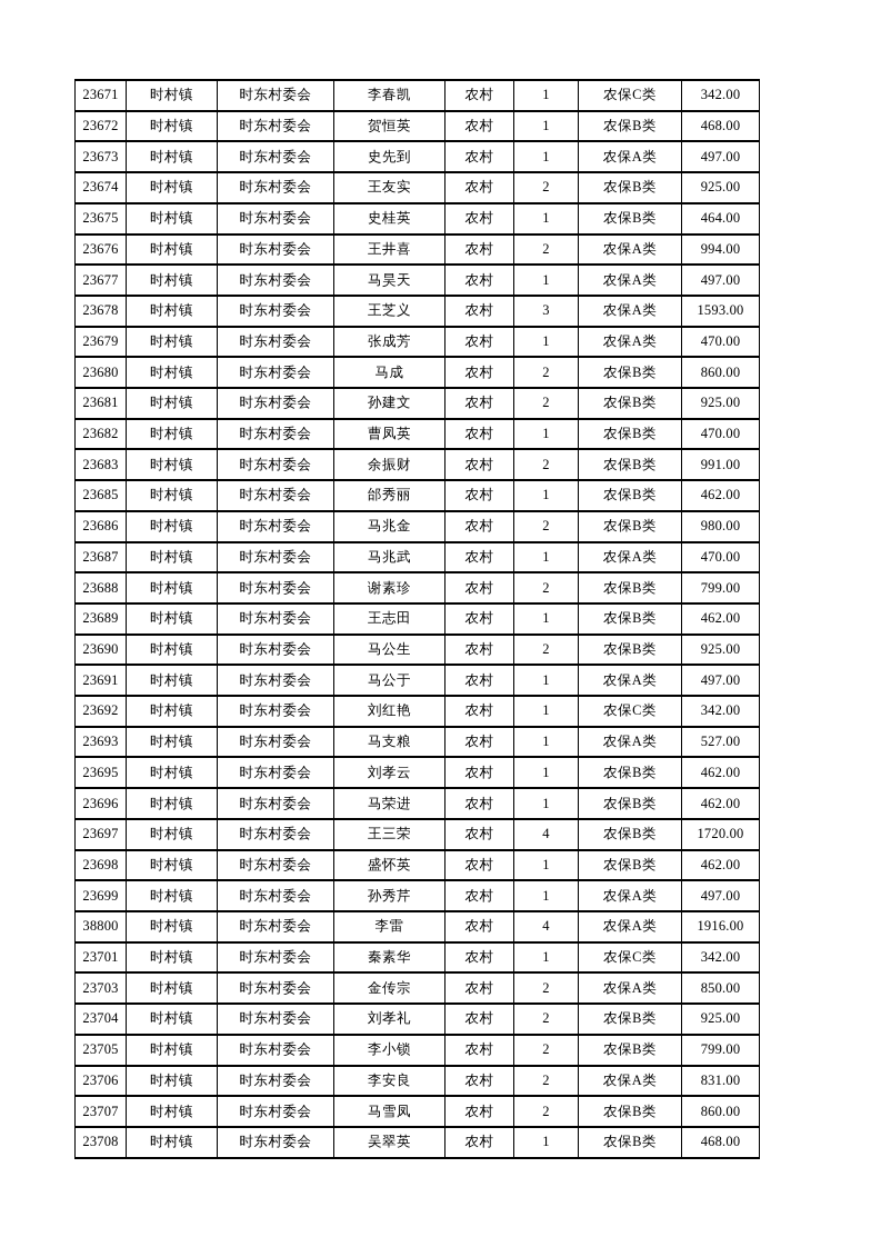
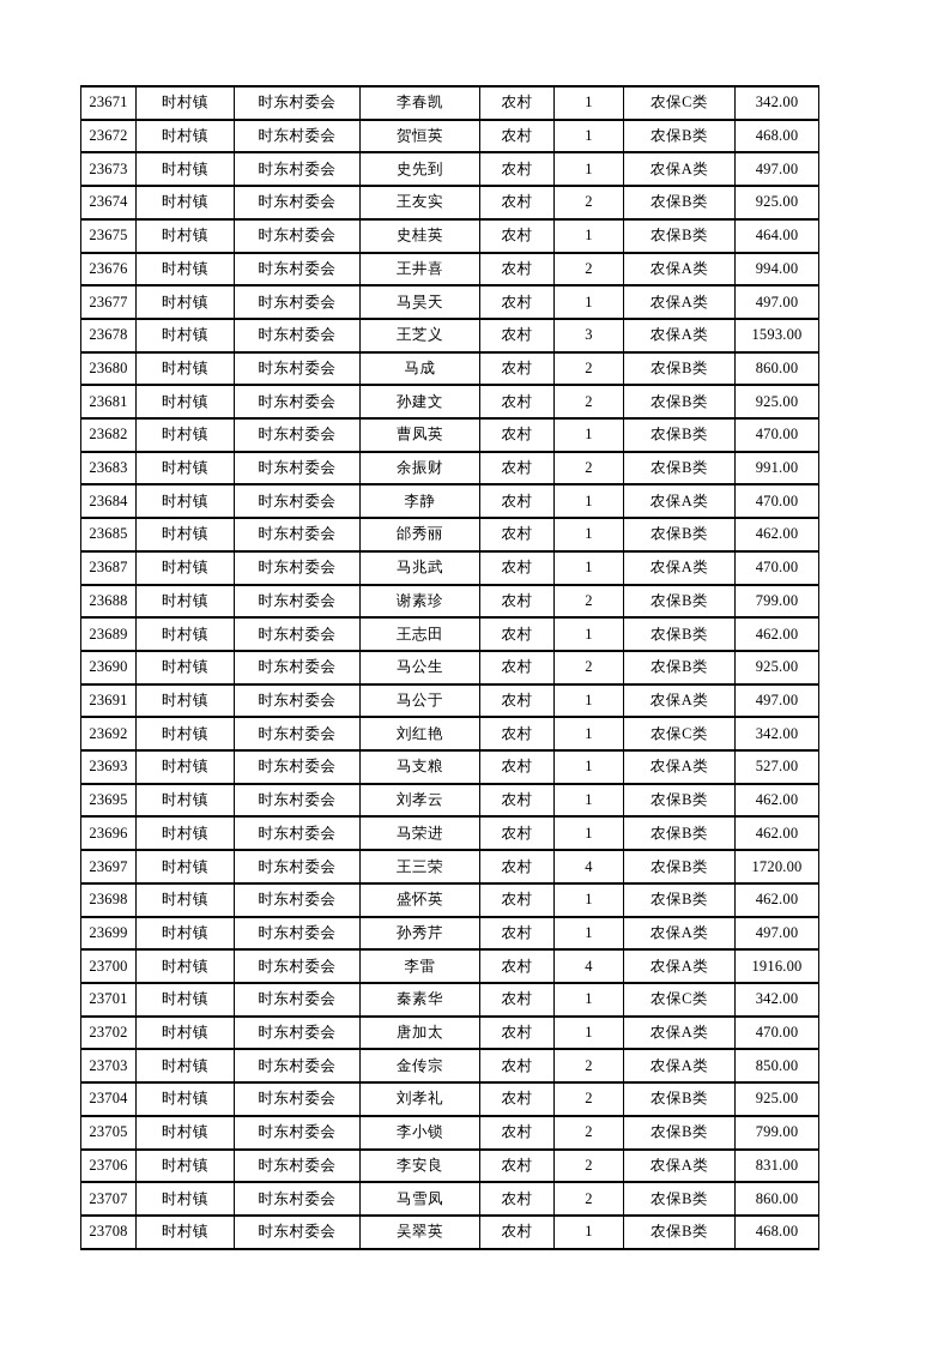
  23671	时村镇	时东村委会	李春凯	农村	1	农保C类	342.00
  23672	时村镇	时东村委会	贺恒英	农村	1	农保B类	468.00
  23673	时村镇	时东村委会	史先到	农村	1	农保A类	497.00
  23674	时村镇	时东村委会	王友实	农村	2	农保B类	925.00
  23675	时村镇	时东村委会	史桂英	农村	1	农保B类	464.00
  23676	时村镇	时东村委会	王井喜	农村	2	农保A类	994.00
  23677	时村镇	时东村委会	马昊天	农村	1	农保A类	497.00
  23678	时村镇	时东村委会	王芝义	农村	3	农保A类	1593.00
- 23679	时村镇	时东村委会	张成芳	农村	1	农保A类	470.00
  23680	时村镇	时东村委会	马成	农村	2	农保B类	860.00
  23681	时村镇	时东村委会	孙建文	农村	2	农保B类	925.00
  23682	时村镇	时东村委会	曹凤英	农村	1	农保B类	470.00
  23683	时村镇	时东村委会	余振财	农村	2	农保B类	991.00
+ 23684	时村镇	时东村委会	李静	农村	1	农保A类	470.00
  23685	时村镇	时东村委会	邰秀丽	农村	1	农保B类	462.00
- 23686	时村镇	时东村委会	马兆金	农村	2	农保B类	980.00
  23687	时村镇	时东村委会	马兆武	农村	1	农保A类	470.00
  23688	时村镇	时东村委会	谢素珍	农村	2	农保B类	799.00
  23689	时村镇	时东村委会	王志田	农村	1	农保B类	462.00
  23690	时村镇	时东村委会	马公生	农村	2	农保B类	925.00
  23691	时村镇	时东村委会	马公于	农村	1	农保A类	497.00
  23692	时村镇	时东村委会	刘红艳	农村	1	农保C类	342.00
  23693	时村镇	时东村委会	马支粮	农村	1	农保A类	527.00
  23695	时村镇	时东村委会	刘孝云	农村	1	农保B类	462.00
  23696	时村镇	时东村委会	马荣进	农村	1	农保B类	462.00
  23697	时村镇	时东村委会	王三荣	农村	4	农保B类	1720.00
  23698	时村镇	时东村委会	盛怀英	农村	1	农保B类	462.00
  23699	时村镇	时东村委会	孙秀芹	农村	1	农保A类	497.00
- 38800	时村镇	时东村委会	李雷	农村	4	农保A类	1916.00
+ 23700	时村镇	时东村委会	李雷	农村	4	农保A类	1916.00
  23701	时村镇	时东村委会	秦素华	农村	1	农保C类	342.00
+ 23702	时村镇	时东村委会	唐加太	农村	1	农保A类	470.00
  23703	时村镇	时东村委会	金传宗	农村	2	农保A类	850.00
  23704	时村镇	时东村委会	刘孝礼	农村	2	农保B类	925.00
  23705	时村镇	时东村委会	李小锁	农村	2	农保B类	799.00
  23706	时村镇	时东村委会	李安良	农村	2	农保A类	831.00
  23707	时村镇	时东村委会	马雪凤	农村	2	农保B类	860.00
  23708	时村镇	时东村委会	吴翠英	农村	1	农保B类	468.00
